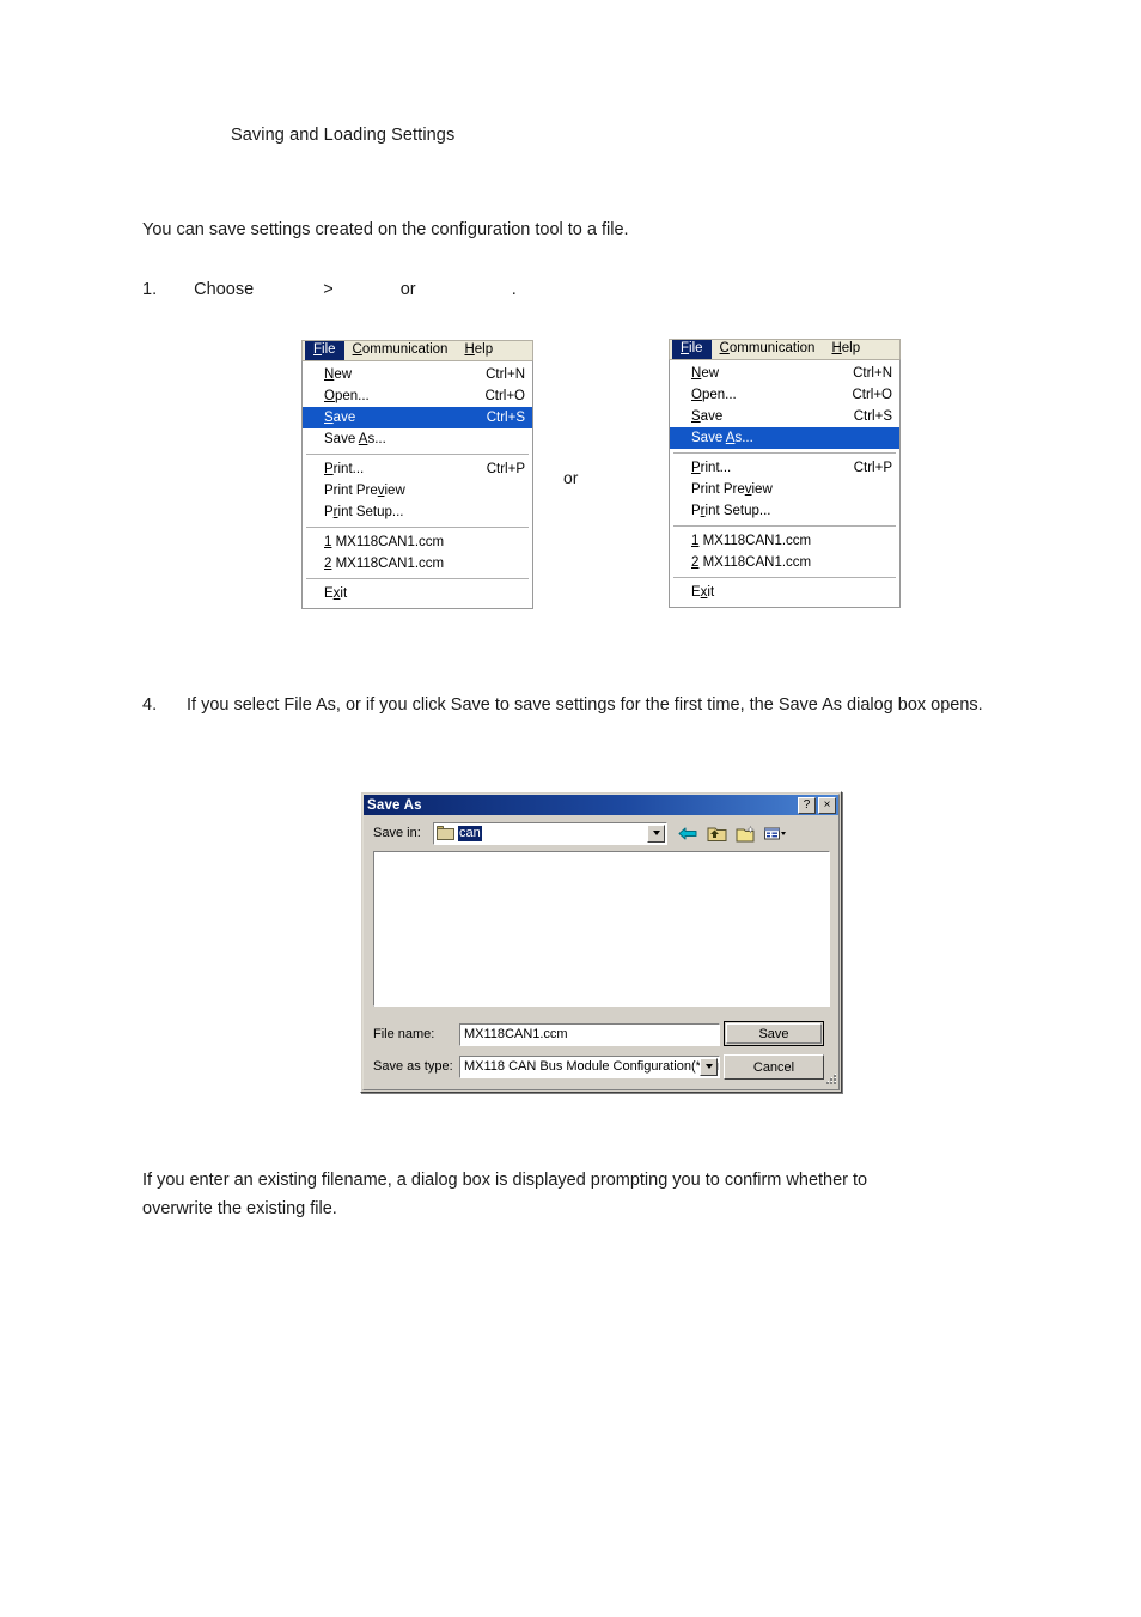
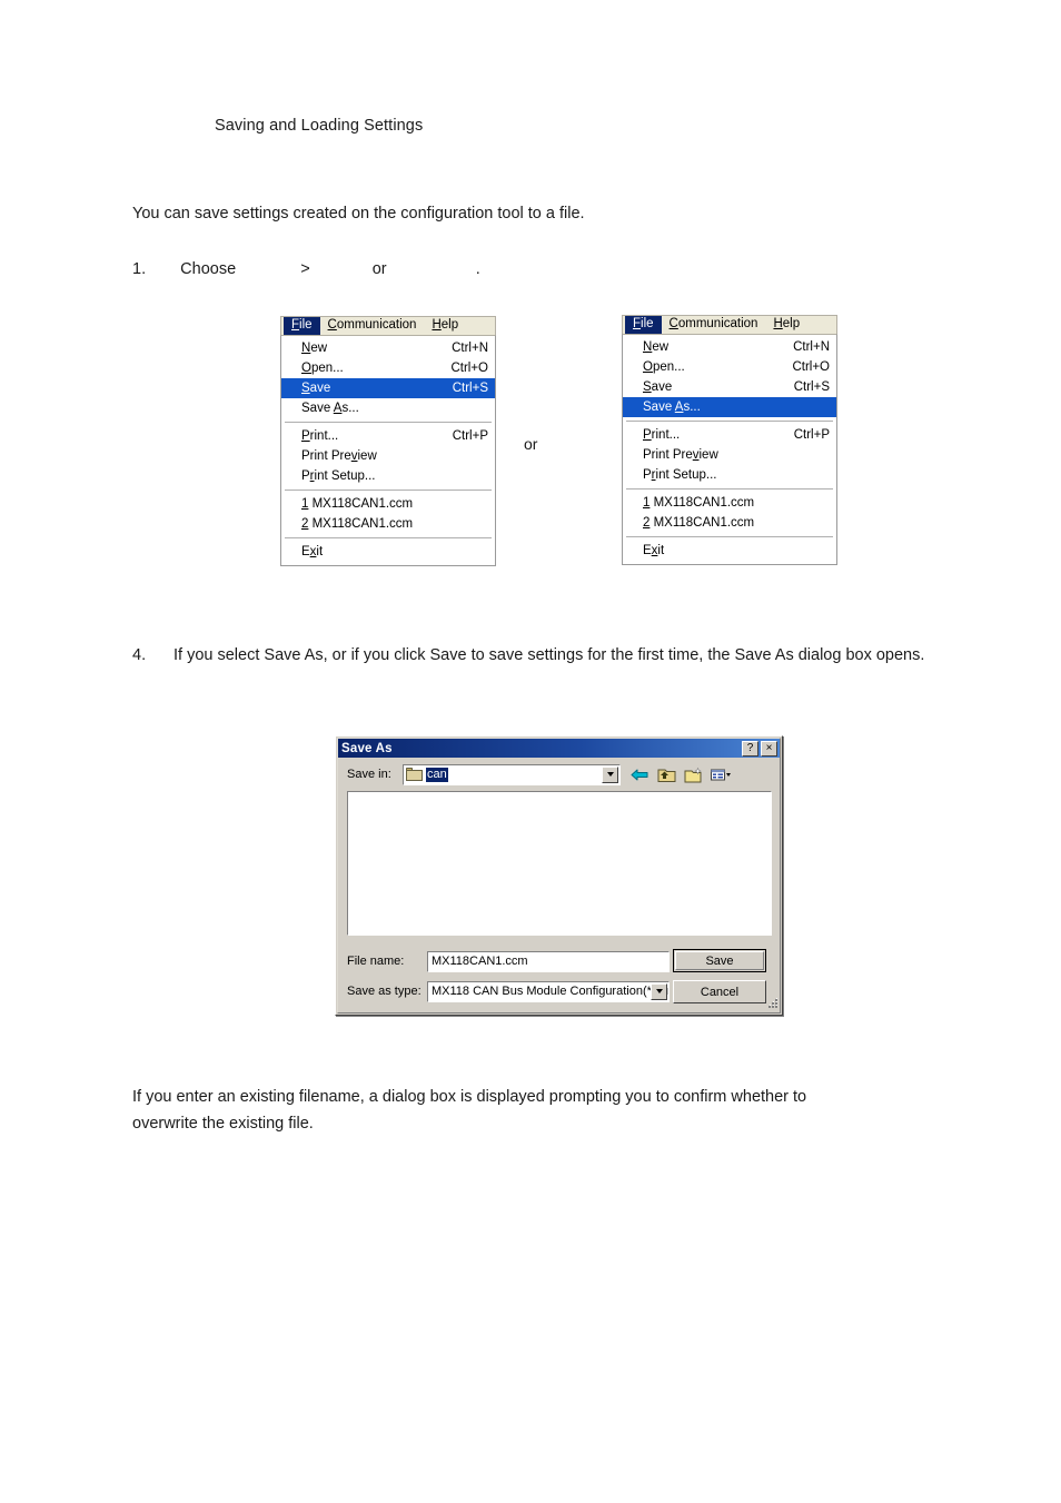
  Saving and Loading Settings
  You can save settings created on the configuration tool to a file.
  1. Choose > or .
  or
  4.
- If you select File As, or if you click Save to save settings for the first time, the Save As dialog box opens.
+ If you select Save As, or if you click Save to save settings for the first time, the Save As dialog box opens.
  If you enter an existing filename, a dialog box is displayed prompting you to confirm whether to
  overwrite the existing file.
  File
  Communication
  Help
  New
  Ctrl+N
  Open...
  Ctrl+O
  Save
  Ctrl+S
  Save As...
  Print...
  Ctrl+P
  Print Preview
  Print Setup...
  1 MX118CAN1.ccm
  2 MX118CAN1.ccm
  Exit
  File
  Communication
  Help
  New
  Ctrl+N
  Open...
  Ctrl+O
  Save
  Ctrl+S
  Save As...
  Print...
  Ctrl+P
  Print Preview
  Print Setup...
  1 MX118CAN1.ccm
  2 MX118CAN1.ccm
  Exit
  Save As
  ?
  ×
  Save in:
  can
  File name:
  MX118CAN1.ccm
  Save as type:
  MX118 CAN Bus Module Configuration(*
  Save
  Cancel
